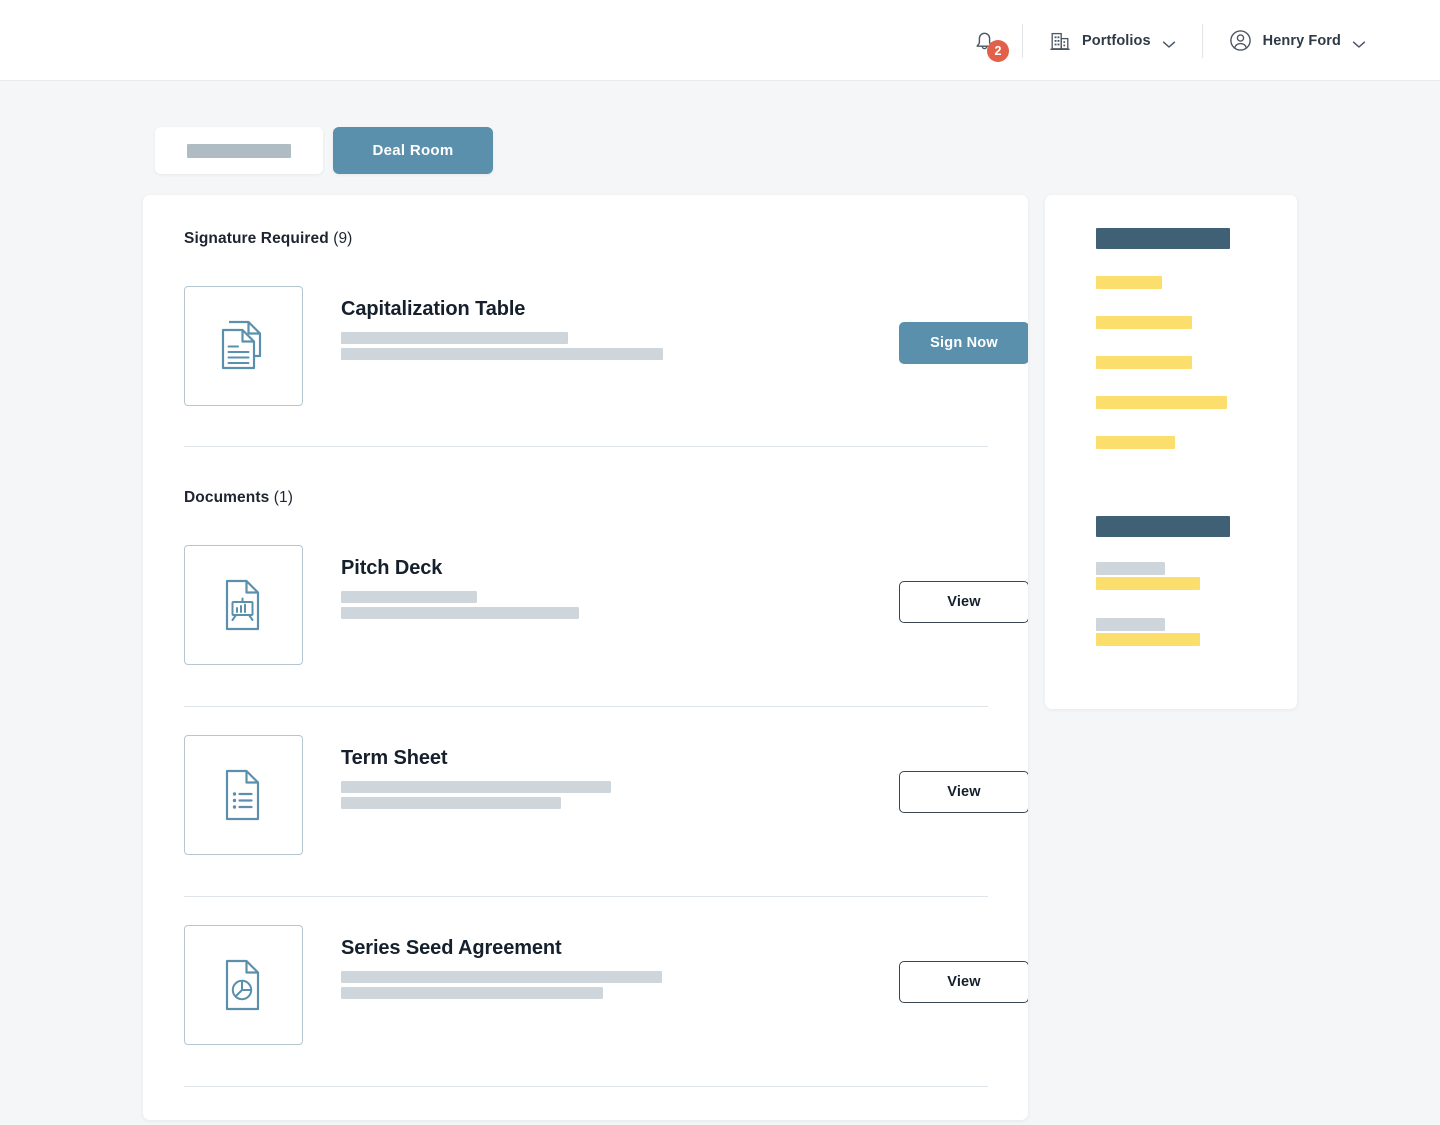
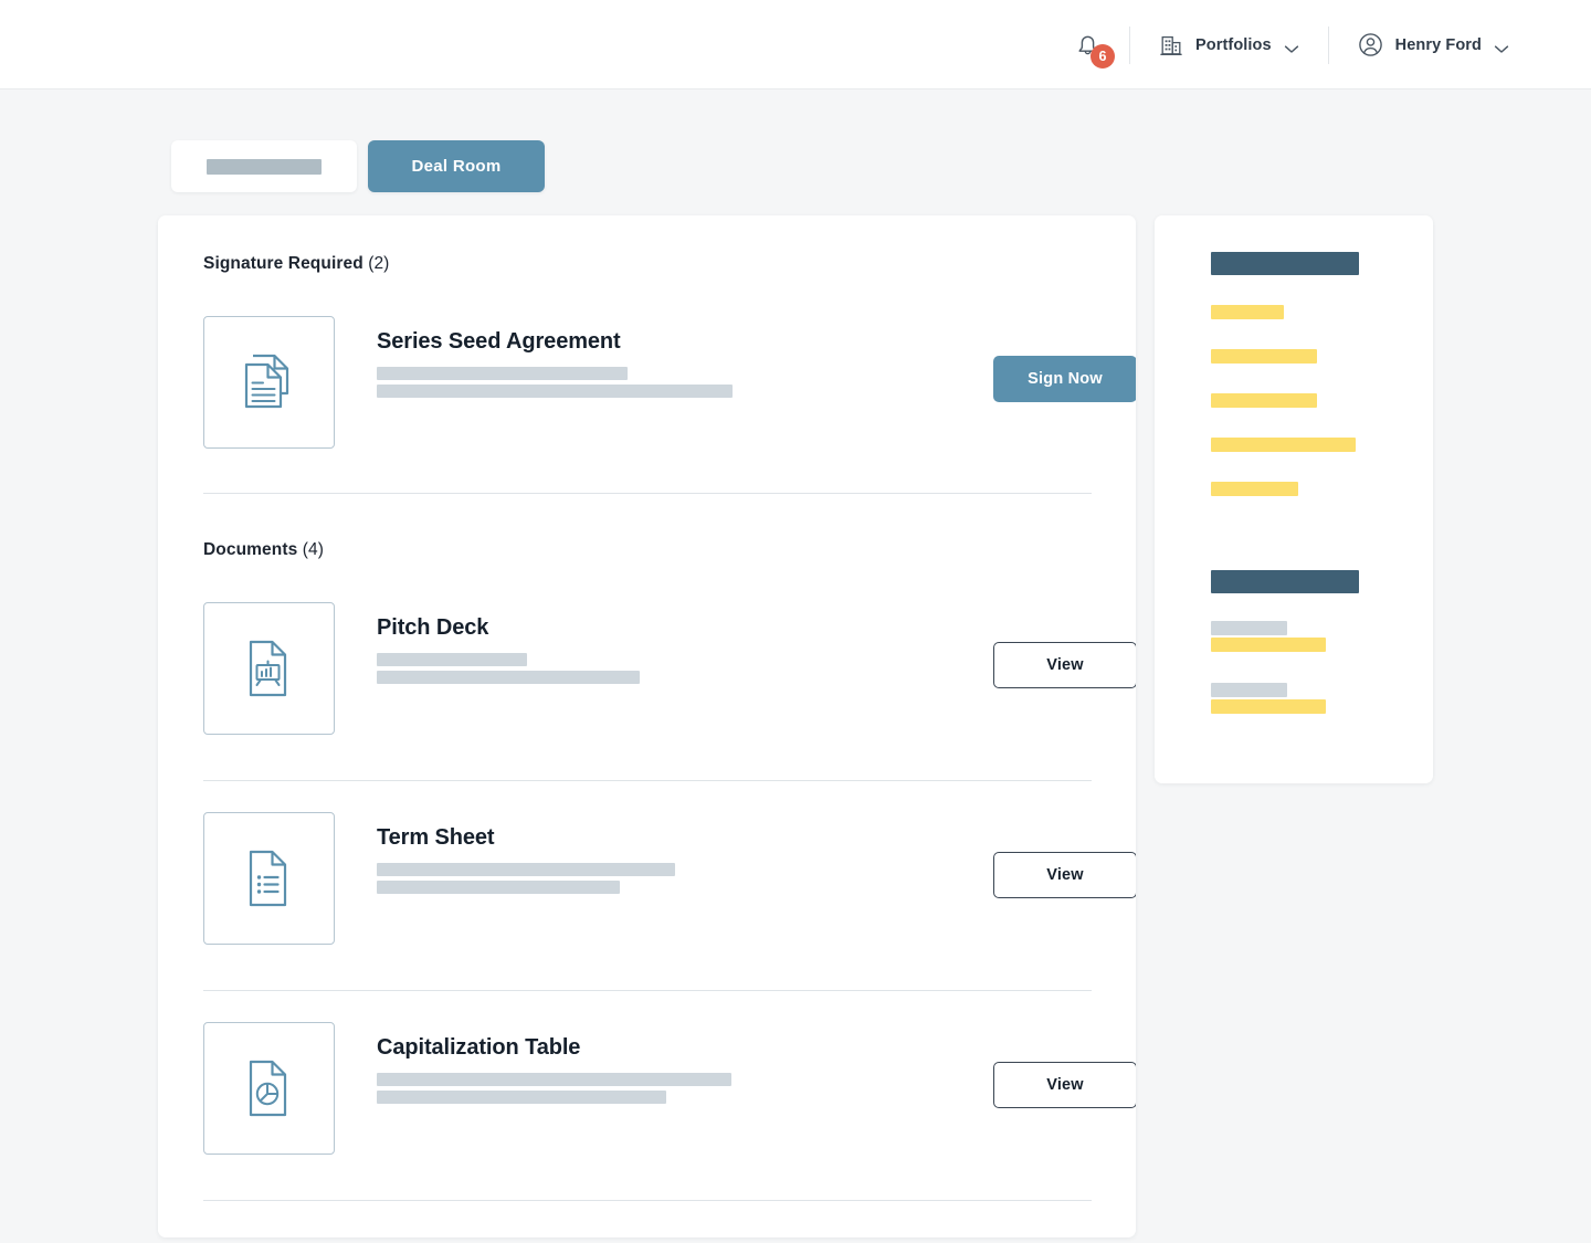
- 2
+ 6
  Portfolios
  Henry Ford
  Deal Room
- Signature Required (9)
+ Signature Required (2)
- Capitalization Table
+ Series Seed Agreement
  Sign Now
- Documents (1)
+ Documents (4)
  Pitch Deck
  View
  Term Sheet
  View
- Series Seed Agreement
+ Capitalization Table
  View
